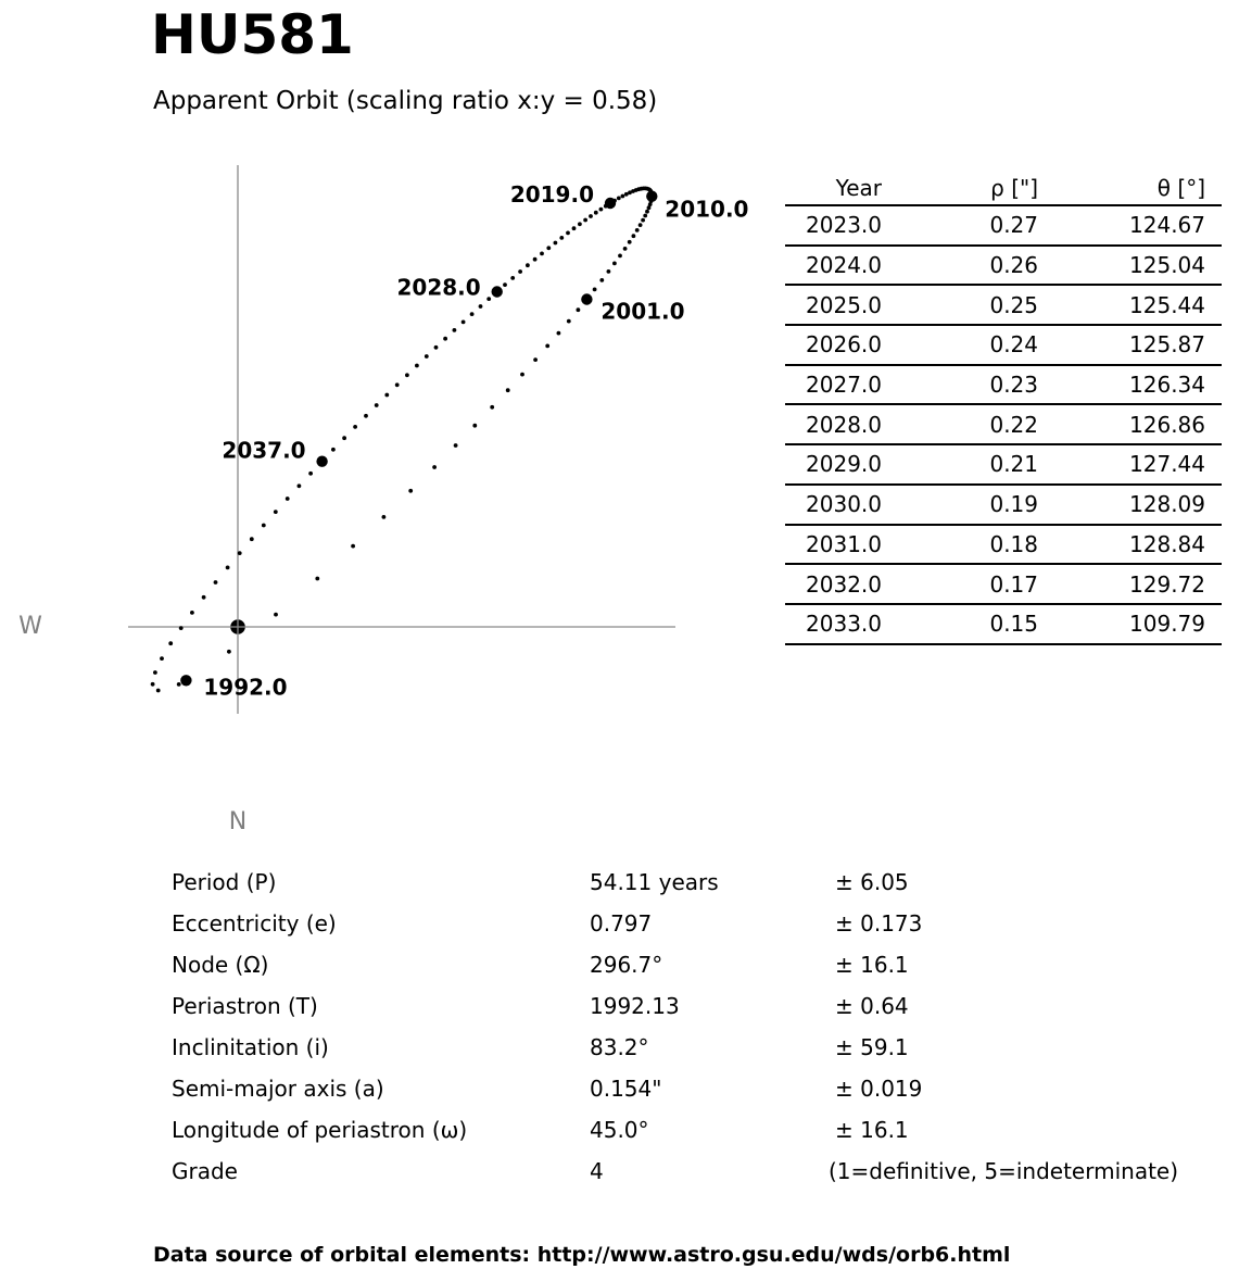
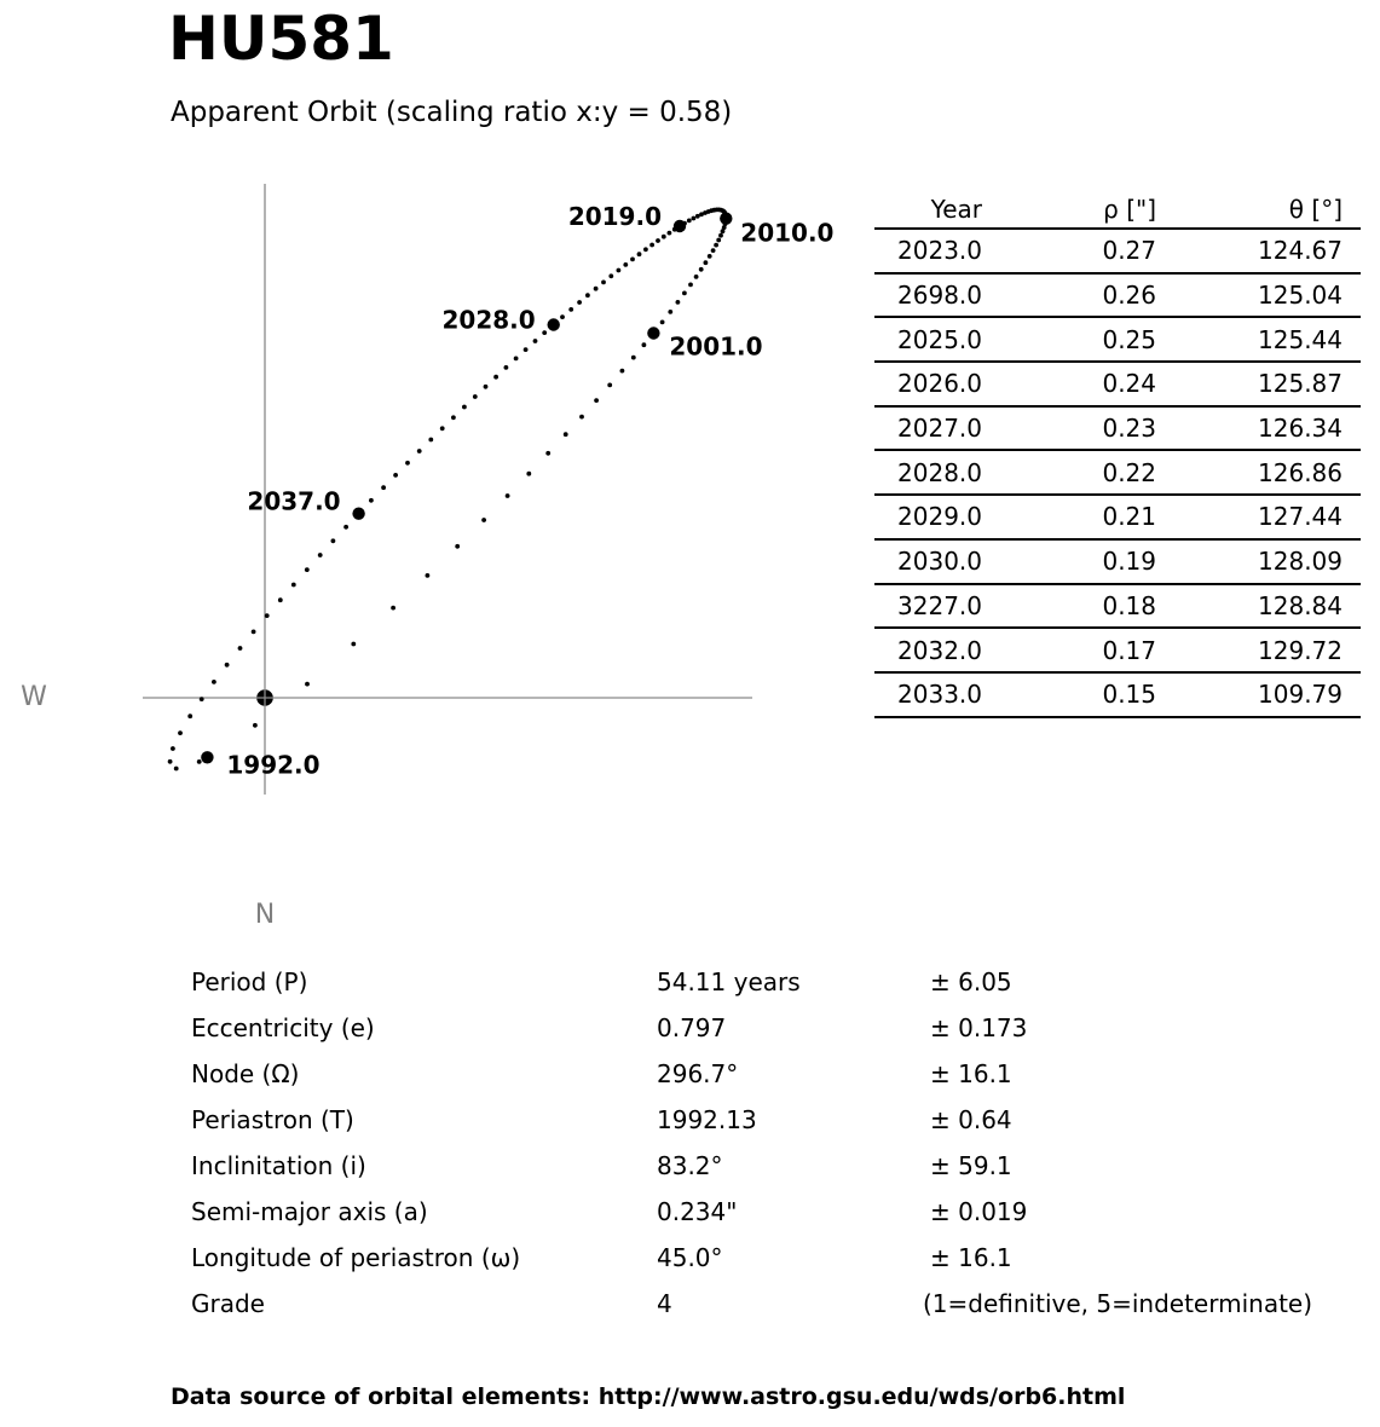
  HU581
  Apparent Orbit (scaling ratio x:y = 0.58)
  W
  N
  1992.0
  2001.0
  2010.0
  2019.0
  2028.0
  2037.0
  Year
  ρ ["]
  θ [°]
  2023.0
  0.27
  124.67
- 2024.0
+ 2698.0
  0.26
  125.04
  2025.0
  0.25
  125.44
  2026.0
  0.24
  125.87
  2027.0
  0.23
  126.34
  2028.0
  0.22
  126.86
  2029.0
  0.21
  127.44
  2030.0
  0.19
  128.09
- 2031.0
+ 3227.0
  0.18
  128.84
  2032.0
  0.17
  129.72
  2033.0
  0.15
  109.79
  Period (P)
  54.11 years
  ± 6.05
  Eccentricity (e)
  0.797
  ± 0.173
  Node (Ω)
  296.7°
  ± 16.1
  Periastron (T)
  1992.13
  ± 0.64
  Inclinitation (i)
  83.2°
  ± 59.1
  Semi-major axis (a)
- 0.154"
+ 0.234"
  ± 0.019
  Longitude of periastron (ω)
  45.0°
  ± 16.1
  Grade
  4
  (1=definitive, 5=indeterminate)
  Data source of orbital elements: http://www.astro.gsu.edu/wds/orb6.html
